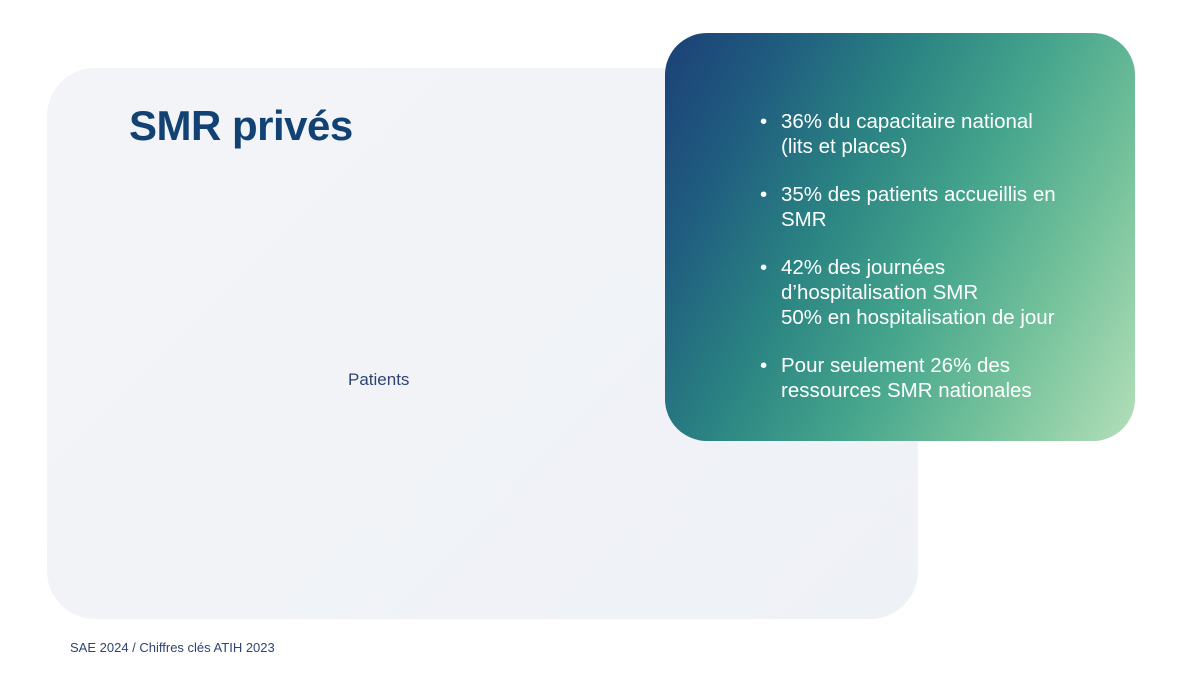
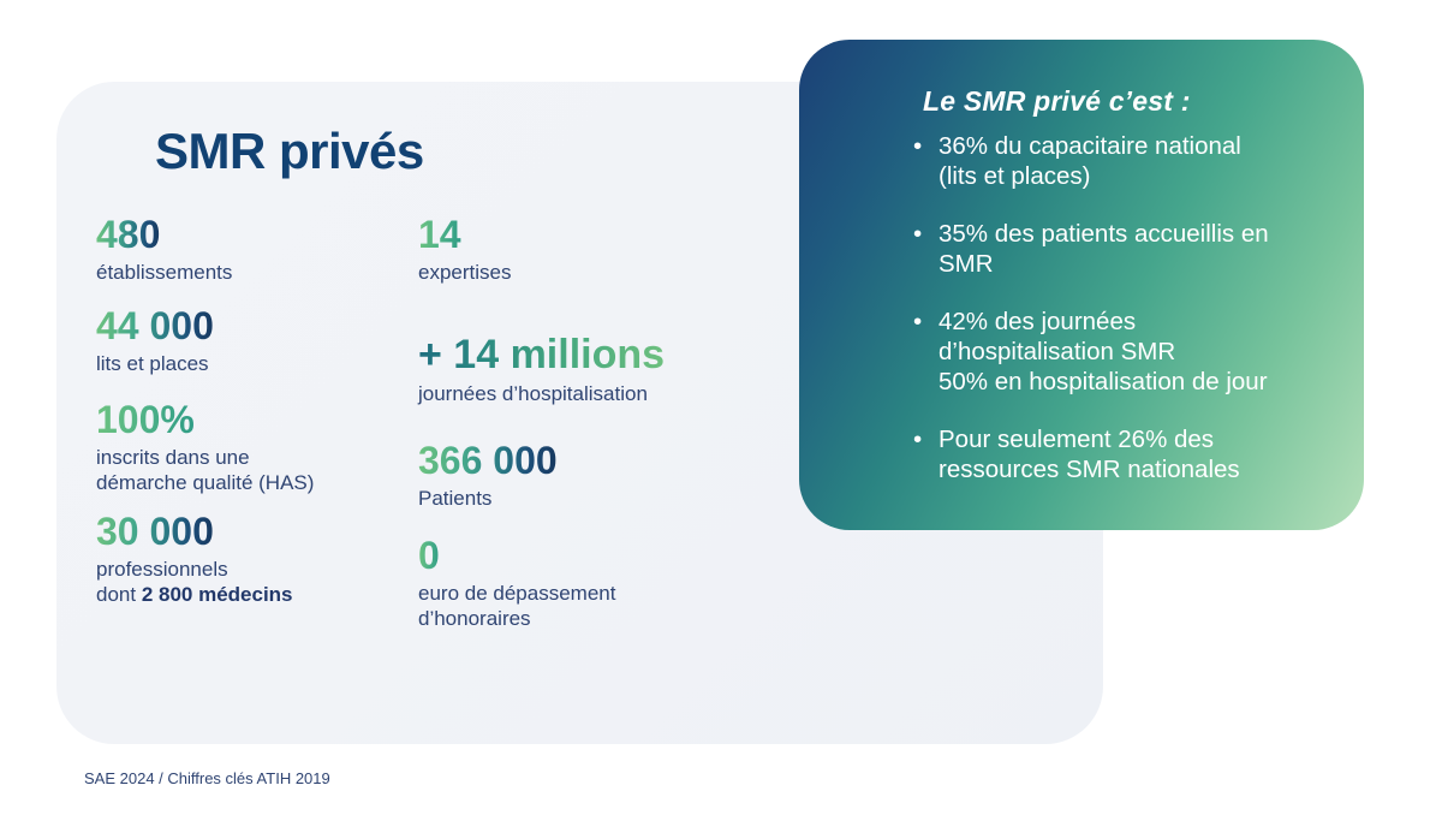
  SMR privés
+ 480
+ établissements
+ 44 000
+ lits et places
+ 100%
+ inscrits dans une
+ démarche qualité (HAS)
+ 30 000
+ professionnels
+ dont 2 800 médecins
+ 14
+ expertises
+ + 14 millions
+ journées d’hospitalisation
+ 366 000
  Patients
+ 0
+ euro de dépassement
+ d’honoraires
+ Le SMR privé c’est :
  •
  36% du capacitaire national
  (lits et places)
  •
  35% des patients accueillis en
  SMR
  •
  42% des journées
  d’hospitalisation SMR
  50% en hospitalisation de jour
  •
  Pour seulement 26% des
  ressources SMR nationales
- SAE 2024 / Chiffres clés ATIH 2023
+ SAE 2024 / Chiffres clés ATIH 2019
